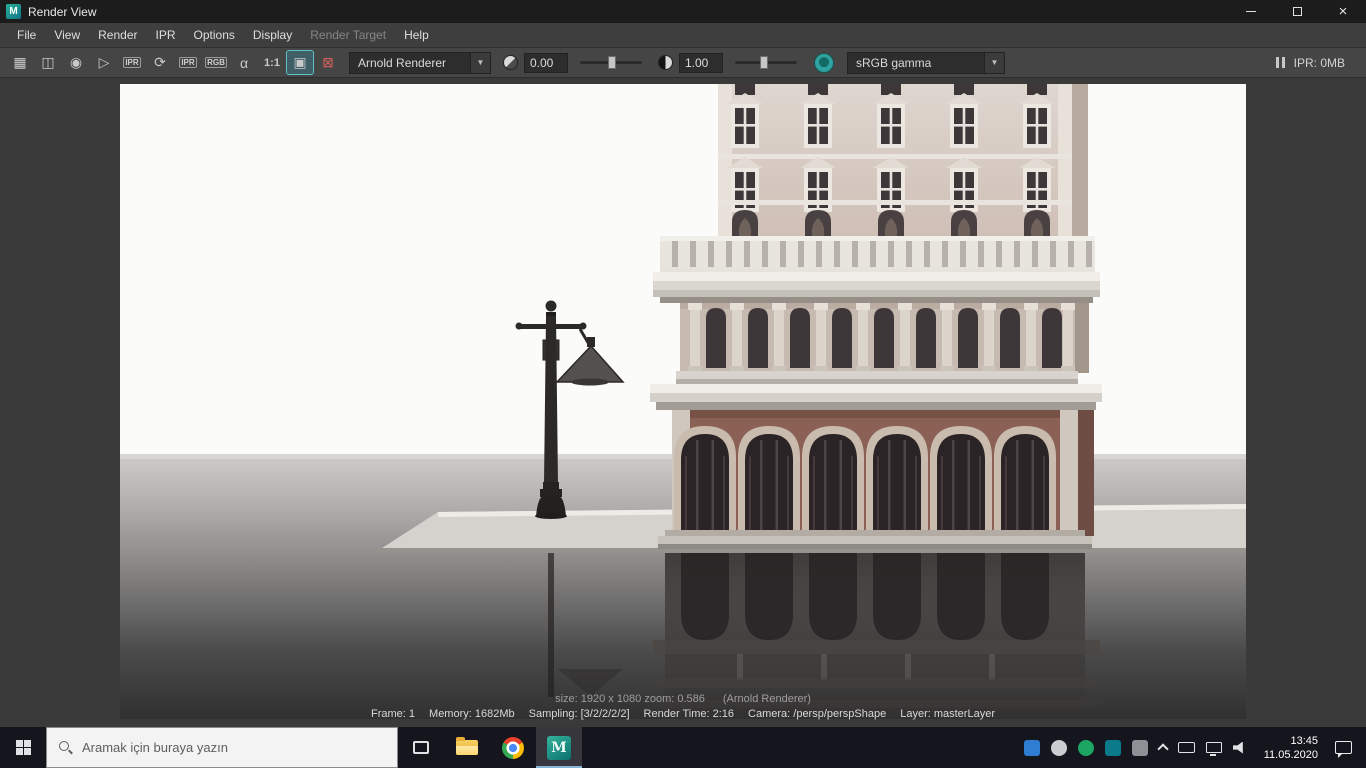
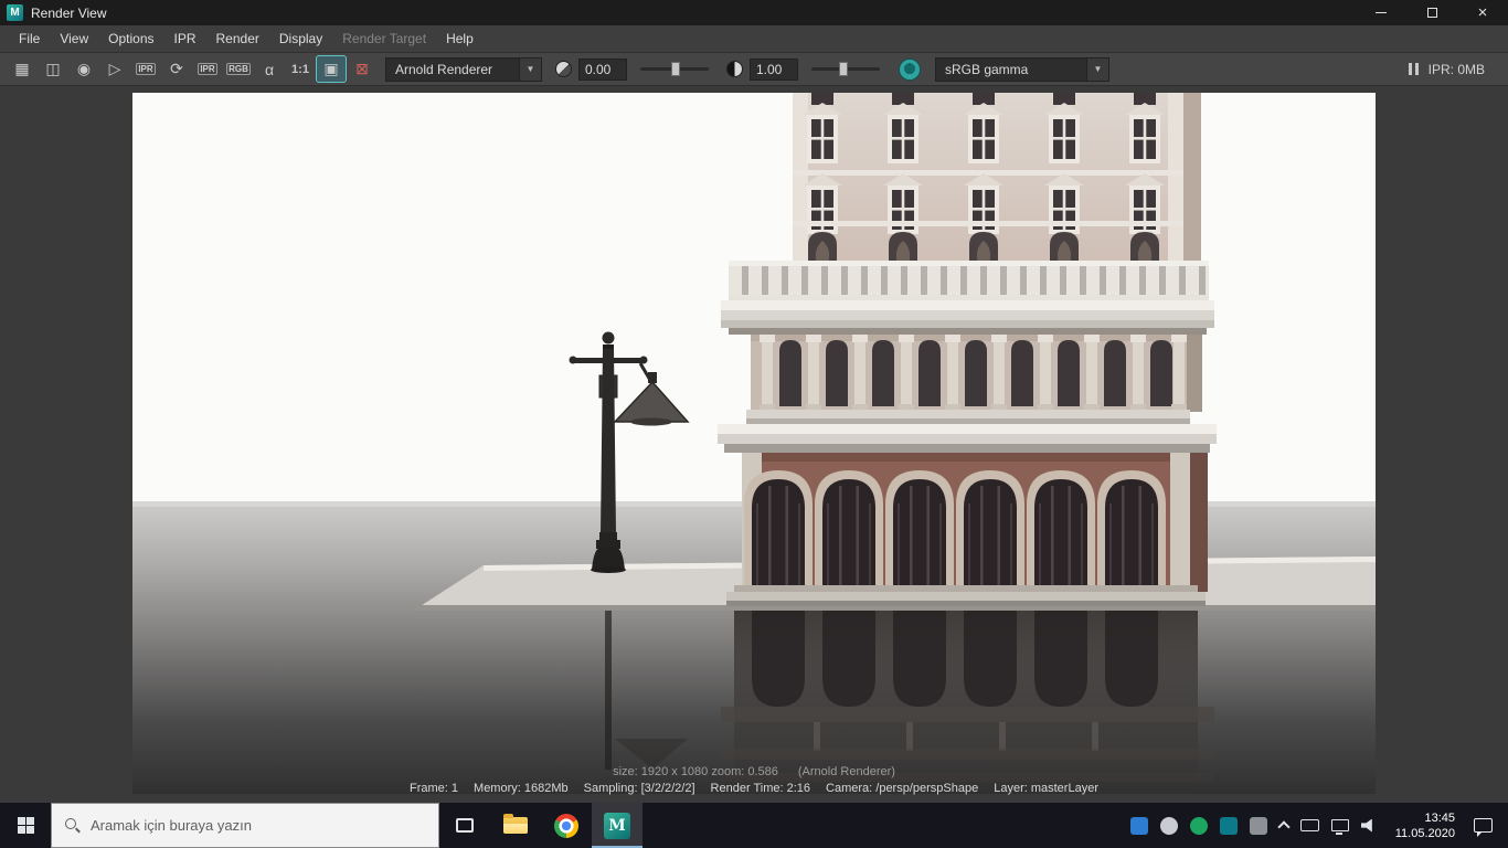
  M
  Render View
  ×
  File
  View
- Render
+ Options
  IPR
- Options
+ Render
  Display
  Render Target
  Help
  ▦
  ◫
  ◉
  ▷
  IPR
  ⟳
  IPR
  RGB
  α
  1:1
  ▣
  ⊠
  Arnold Renderer
  ▼
  0.00
  1.00
  sRGB gamma
  ▼
  IPR: 0MB
  size: 1920 x 1080 zoom: 0.586
  (Arnold Renderer)
  Frame: 1
  Memory: 1682Mb
  Sampling: [3/2/2/2/2]
  Render Time: 2:16
  Camera: /persp/perspShape
  Layer: masterLayer
  Aramak için buraya yazın
  M
  13:45
  11.05.2020
